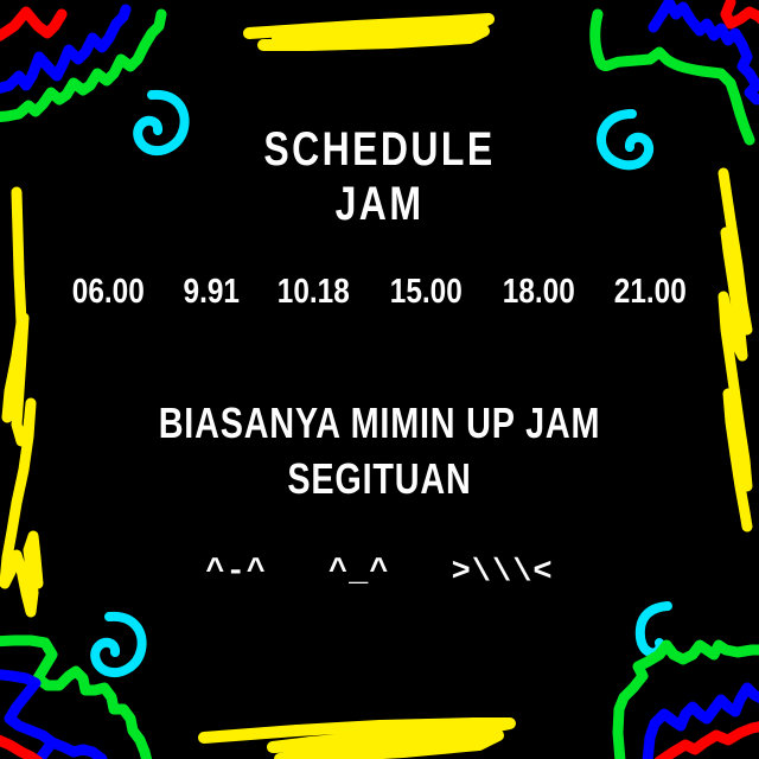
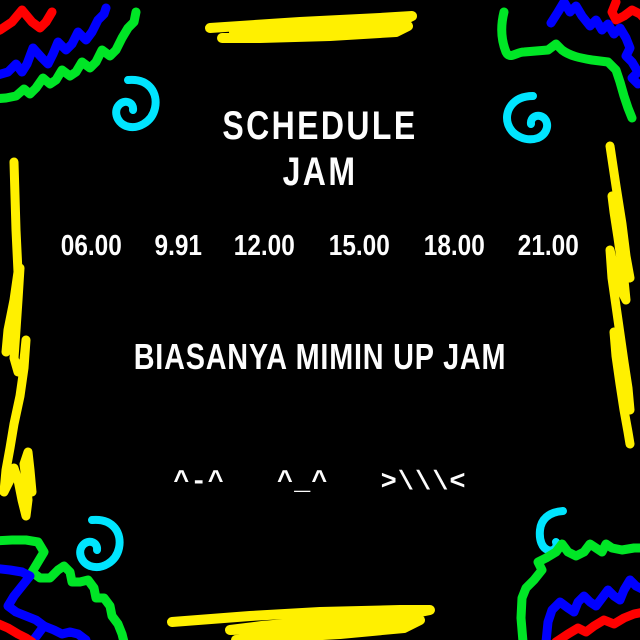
  SCHEDULE
  JAM
  06.00
  9.91
- 10.18
+ 12.00
  15.00
  18.00
  21.00
  BIASANYA MIMIN UP JAM
- SEGITUAN
  ^-^
  ^_^
  >\\\<
